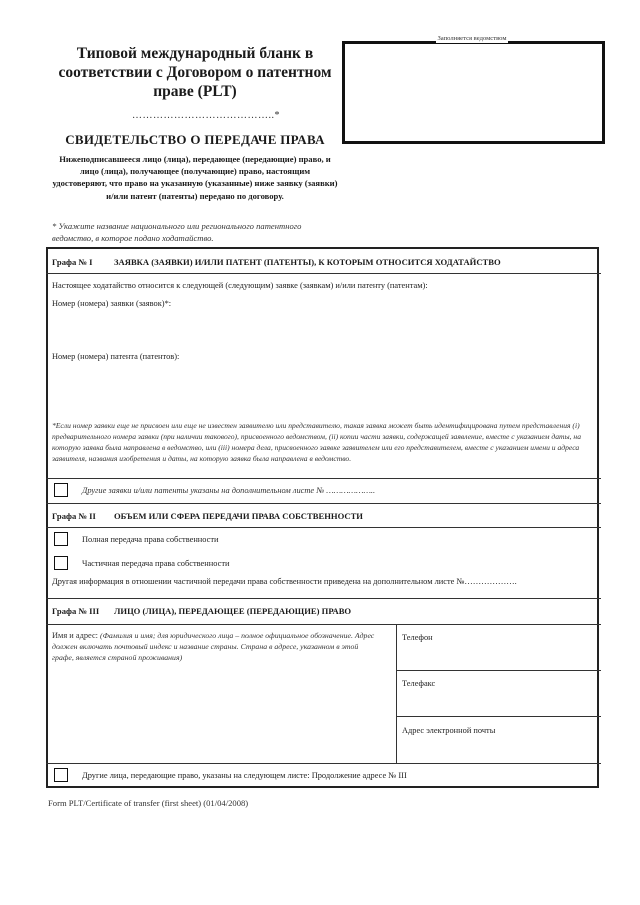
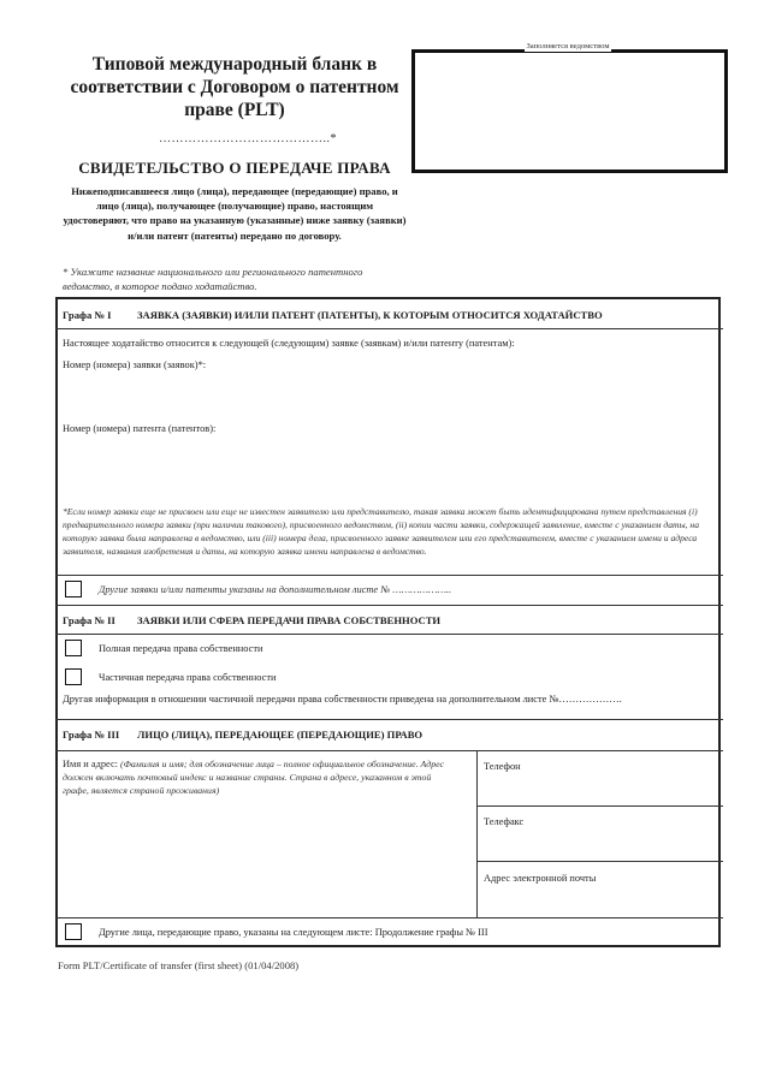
  Типовой международный бланк в соответствии с Договором о патентном праве (PLT)
  …………………………………..*
  СВИДЕТЕЛЬСТВО О ПЕРЕДАЧЕ ПРАВА
  Нижеподписавшееся лицо (лица), передающее (передающие) право, и лицо (лица), получающее (получающие) право, настоящим удостоверяют, что право на указанную (указанные) ниже заявку (заявки) и/или патент (патенты) передано по договору.
  * Укажите название национального или регионального патентного ведомство, в которое подано ходатайство.
  Графа № I ЗАЯВКА (ЗАЯВКИ) И/ИЛИ ПАТЕНТ (ПАТЕНТЫ), К КОТОРЫМ ОТНОСИТСЯ ХОДАТАЙСТВО
  Настоящее ходатайство относится к следующей (следующим) заявке (заявкам) и/или патенту (патентам):
  Номер (номера) заявки (заявок)*:
  Номер (номера) патента (патентов):
- *Если номер заявки еще не присвоен или еще не известен заявителю или представителю, такая заявка может быть идентифицирована путем представления (i) предварительного номера заявки (при наличии такового), присвоенного ведомством, (ii) копии части заявки, содержащей заявление, вместе с указанием даты, на которую заявка была направлена в ведомство, или (iii) номера дела, присвоенного заявке заявителем или его представителем, вместе с указанием имени и адреса заявителя, названия изобретения и даты, на которую заявка была направлена в ведомство.
+ *Если номер заявки еще не присвоен или еще не известен заявителю или представителю, такая заявка может быть идентифицирована путем представления (i) предварительного номера заявки (при наличии такового), присвоенного ведомством, (ii) копии части заявки, содержащей заявление, вместе с указанием даты, на которую заявка была направлена в ведомство, или (iii) номера дела, присвоенного заявке заявителем или его представителем, вместе с указанием имени и адреса заявителя, названия изобретения и даты, на которую заявка имени направлена в ведомство.
  Другие заявки и/или патенты указаны на дополнительном листе № ………………..
- Графа № II ОБЪЕМ ИЛИ СФЕРА ПЕРЕДАЧИ ПРАВА СОБСТВЕННОСТИ
+ Графа № II ЗАЯВКИ ИЛИ СФЕРА ПЕРЕДАЧИ ПРАВА СОБСТВЕННОСТИ
  Полная передача права собственности
  Частичная передача права собственности
  Другая информация в отношении частичной передачи права собственности приведена на дополнительном листе №……………….
  Графа № III ЛИЦО (ЛИЦА), ПЕРЕДАЮЩЕЕ (ПЕРЕДАЮЩИЕ) ПРАВО
- Имя и адрес: (Фамилия и имя; для юридического лица – полное официальное обозначение. Адрес должен включать почтовый индекс и название страны. Страна в адресе, указанном в этой графе, является страной проживания)
+ Имя и адрес: (Фамилия и имя; для обозначение лица – полное официальное обозначение. Адрес должен включать почтовый индекс и название страны. Страна в адресе, указанном в этой графе, является страной проживания)
  Телефон
  Телефакс
  Адрес электронной почты
- Другие лица, передающие право, указаны на следующем листе: Продолжение адресе № III
+ Другие лица, передающие право, указаны на следующем листе: Продолжение графы № III
  Form PLT/Certificate of transfer (first sheet) (01/04/2008)
